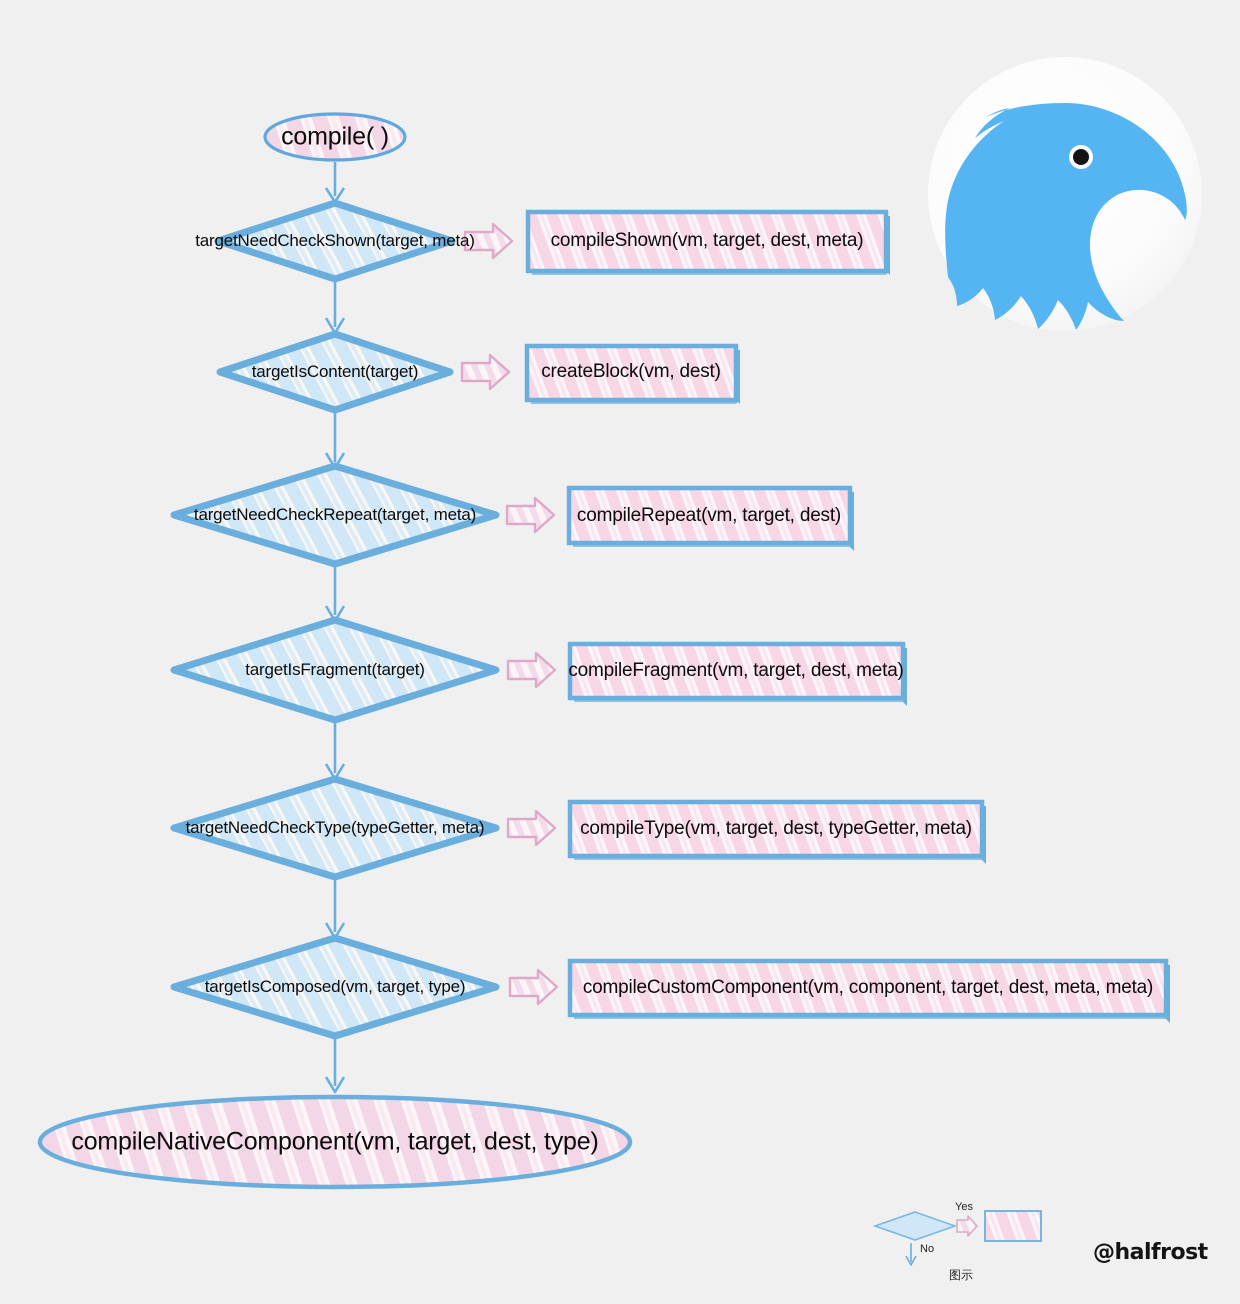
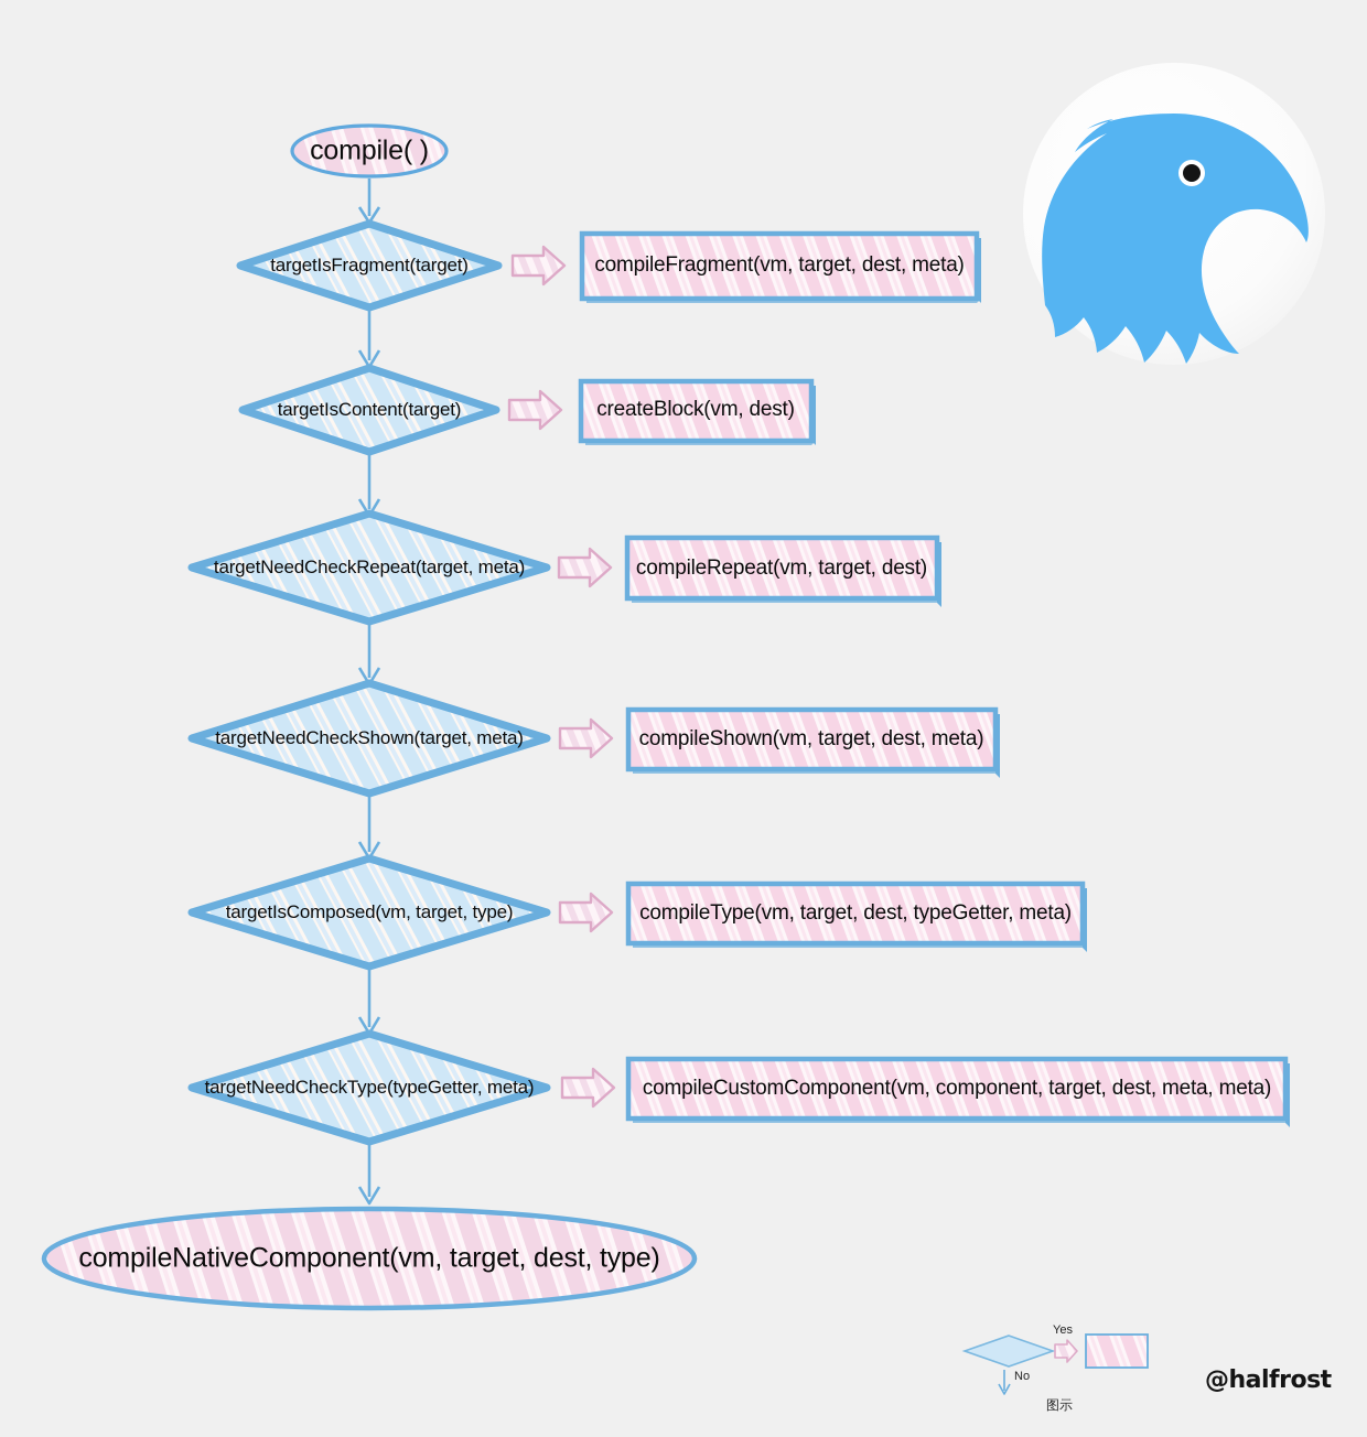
  compile( )
- targetNeedCheckShown(target, meta)
+ targetIsFragment(target)
- compileShown(vm, target, dest, meta)
+ compileFragment(vm, target, dest, meta)
  targetIsContent(target)
  createBlock(vm, dest)
  targetNeedCheckRepeat(target, meta)
  compileRepeat(vm, target, dest)
- targetIsFragment(target)
+ targetNeedCheckShown(target, meta)
- compileFragment(vm, target, dest, meta)
+ compileShown(vm, target, dest, meta)
- targetNeedCheckType(typeGetter, meta)
+ targetIsComposed(vm, target, type)
  compileType(vm, target, dest, typeGetter, meta)
- targetIsComposed(vm, target, type)
+ targetNeedCheckType(typeGetter, meta)
  compileCustomComponent(vm, component, target, dest, meta, meta)
  compileNativeComponent(vm, target, dest, type)
  Yes
  No
  图示
  @halfrost
